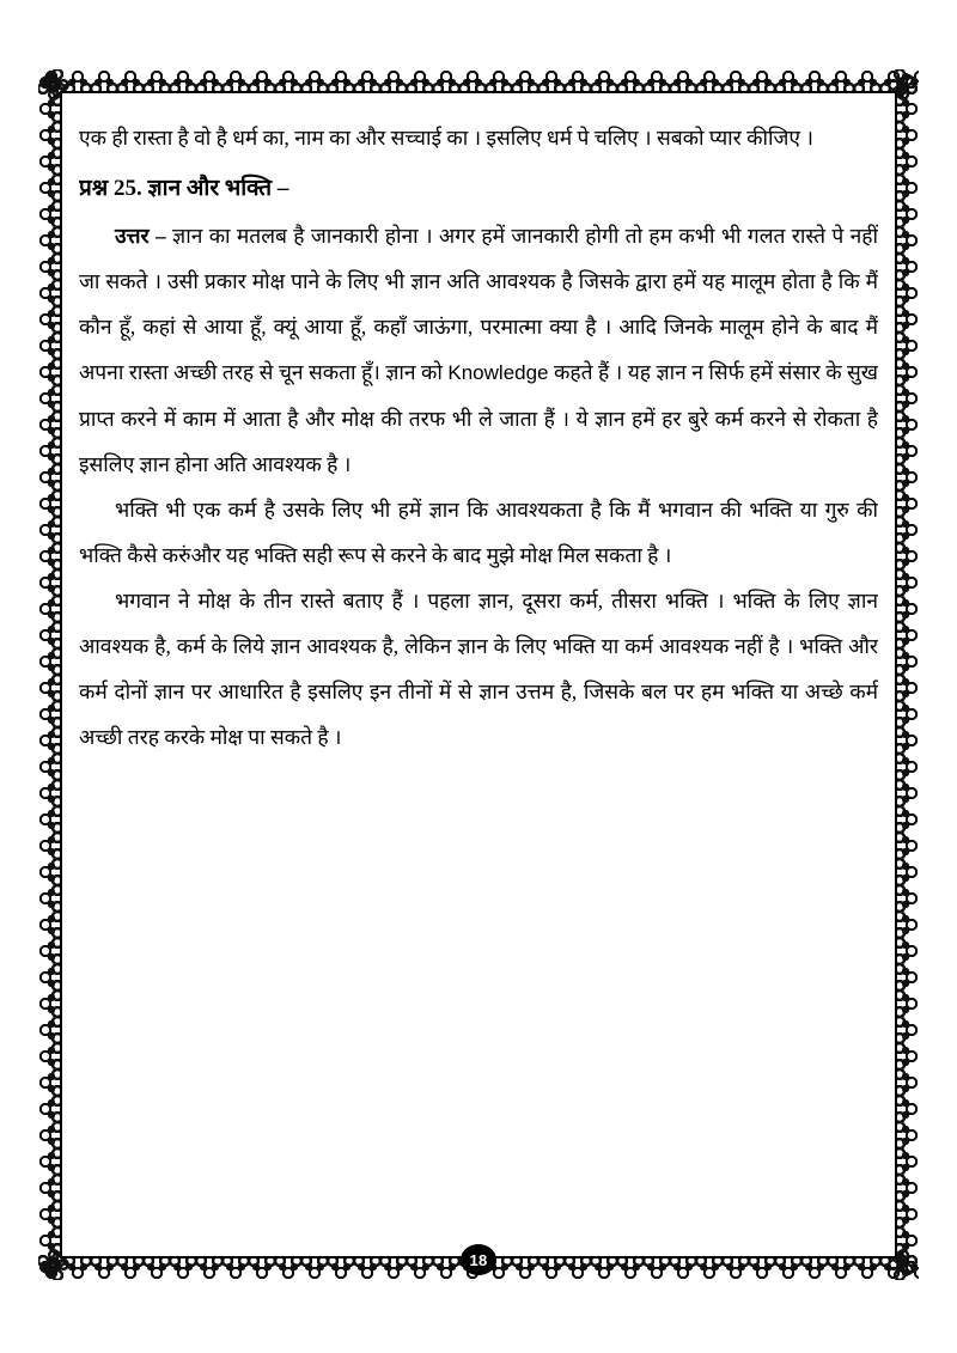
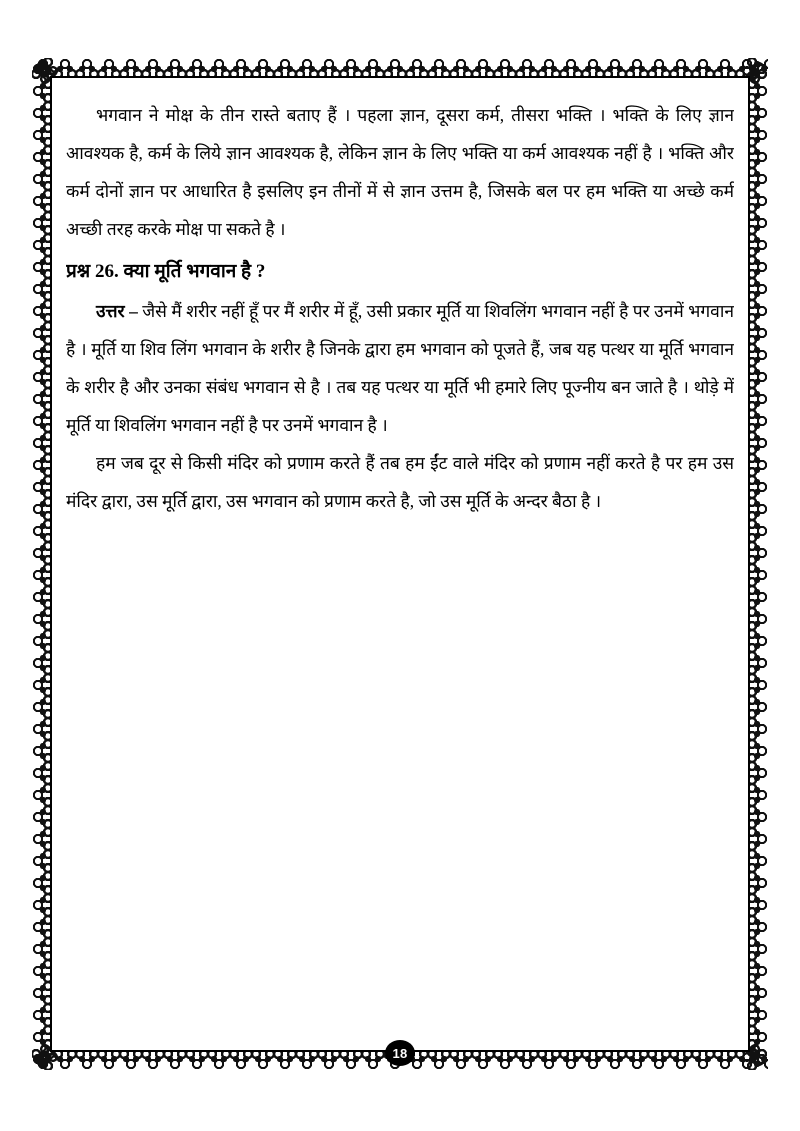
- एक ही रास्ता है वो है धर्म का, नाम का और सच्चाई का । इसलिए धर्म पे चलिए । सबको प्यार कीजिए ।
- प्रश्न 25. ज्ञान और भक्ति –
- उत्तर – ज्ञान का मतलब है जानकारी होना । अगर हमें जानकारी होगी तो हम कभी भी गलत रास्ते पे नहीं जा सकते । उसी प्रकार मोक्ष पाने के लिए भी ज्ञान अति आवश्यक है जिसके द्वारा हमें यह मालूम होता है कि मैं कौन हूँ, कहां से आया हूँ, क्यूं आया हूँ, कहाँ जाऊंगा, परमात्मा क्या है । आदि जिनके मालूम होने के बाद मैं अपना रास्ता अच्छी तरह से चून सकता हूँ। ज्ञान को Knowledge कहते हैं । यह ज्ञान न सिर्फ हमें संसार के सुख प्राप्त करने में काम में आता है और मोक्ष की तरफ भी ले जाता हैं । ये ज्ञान हमें हर बुरे कर्म करने से रोकता है इसलिए ज्ञान होना अति आवश्यक है ।
- भक्ति भी एक कर्म है उसके लिए भी हमें ज्ञान कि आवश्यकता है कि मैं भगवान की भक्ति या गुरु की भक्ति कैसे करुंऔर यह भक्ति सही रूप से करने के बाद मुझे मोक्ष मिल सकता है ।
  भगवान ने मोक्ष के तीन रास्ते बताए हैं । पहला ज्ञान, दूसरा कर्म, तीसरा भक्ति । भक्ति के लिए ज्ञान आवश्यक है, कर्म के लिये ज्ञान आवश्यक है, लेकिन ज्ञान के लिए भक्ति या कर्म आवश्यक नहीं है । भक्ति और कर्म दोनों ज्ञान पर आधारित है इसलिए इन तीनों में से ज्ञान उत्तम है, जिसके बल पर हम भक्ति या अच्छे कर्म अच्छी तरह करके मोक्ष पा सकते है ।
+ प्रश्न 26. क्या मूर्ति भगवान है ?
+ उत्तर – जैसे मैं शरीर नहीं हूँ पर मैं शरीर में हूँ, उसी प्रकार मूर्ति या शिवलिंग भगवान नहीं है पर उनमें भगवान है । मूर्ति या शिव लिंग भगवान के शरीर है जिनके द्वारा हम भगवान को पूजते हैं, जब यह पत्थर या मूर्ति भगवान के शरीर है और उनका संबंध भगवान से है । तब यह पत्थर या मूर्ति भी हमारे लिए पूज्नीय बन जाते है । थोड़े में मूर्ति या शिवलिंग भगवान नहीं है पर उनमें भगवान है ।
+ हम जब दूर से किसी मंदिर को प्रणाम करते हैं तब हम ईंट वाले मंदिर को प्रणाम नहीं करते है पर हम उस मंदिर द्वारा, उस मूर्ति द्वारा, उस भगवान को प्रणाम करते है, जो उस मूर्ति के अन्दर बैठा है ।
  18
